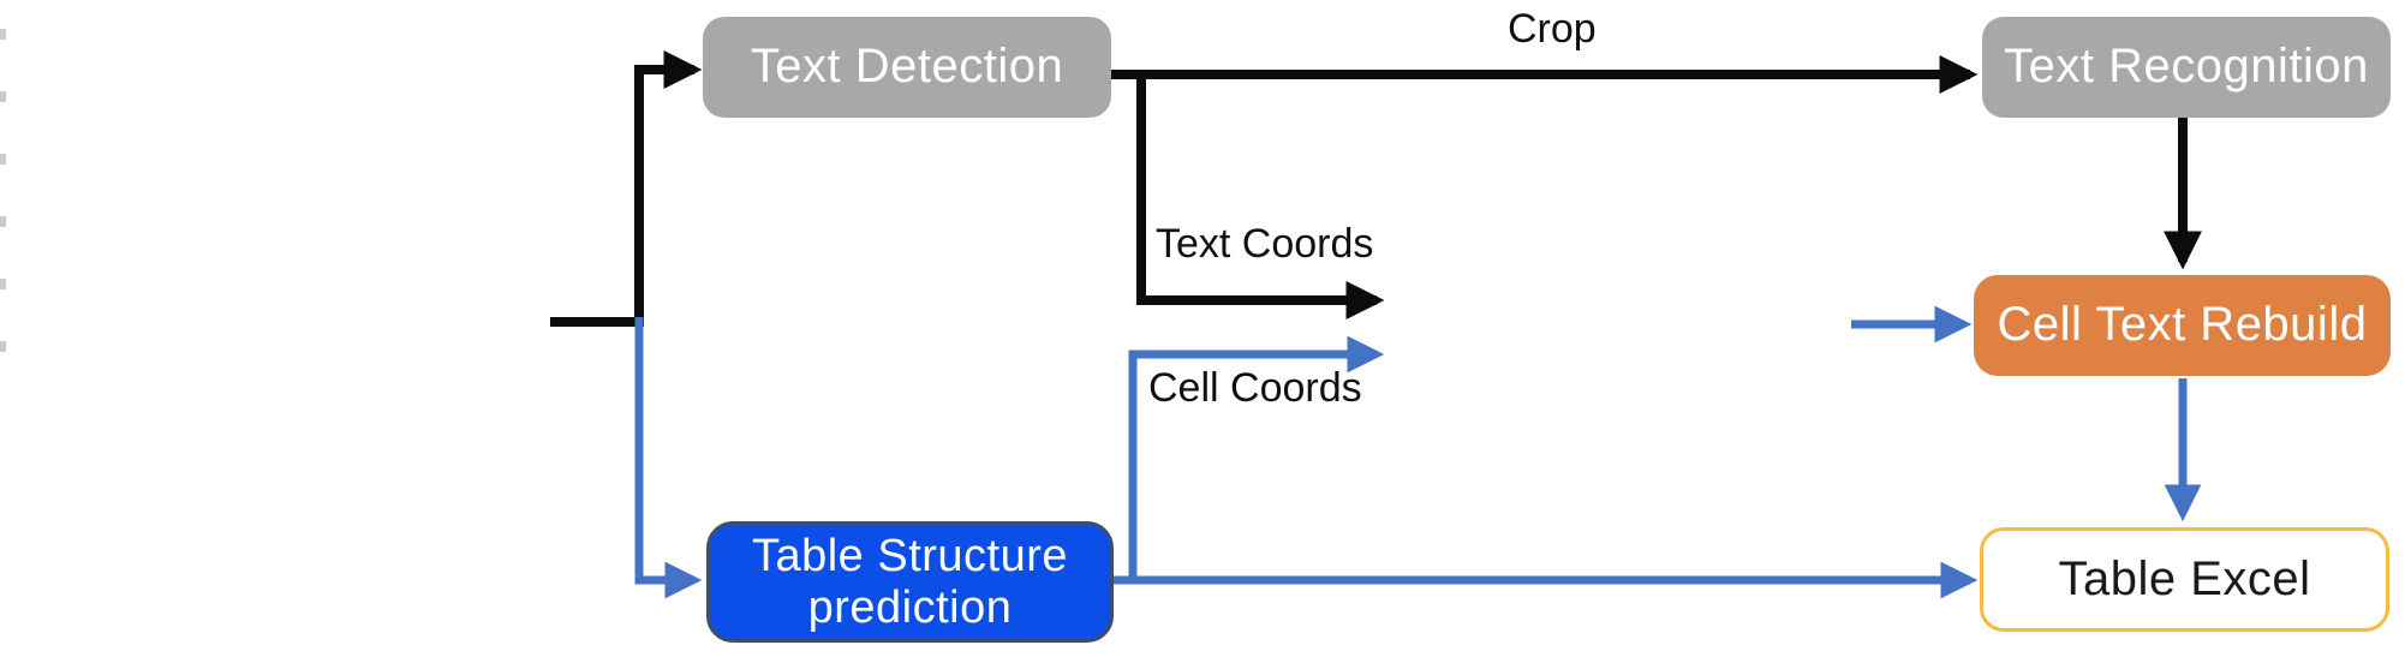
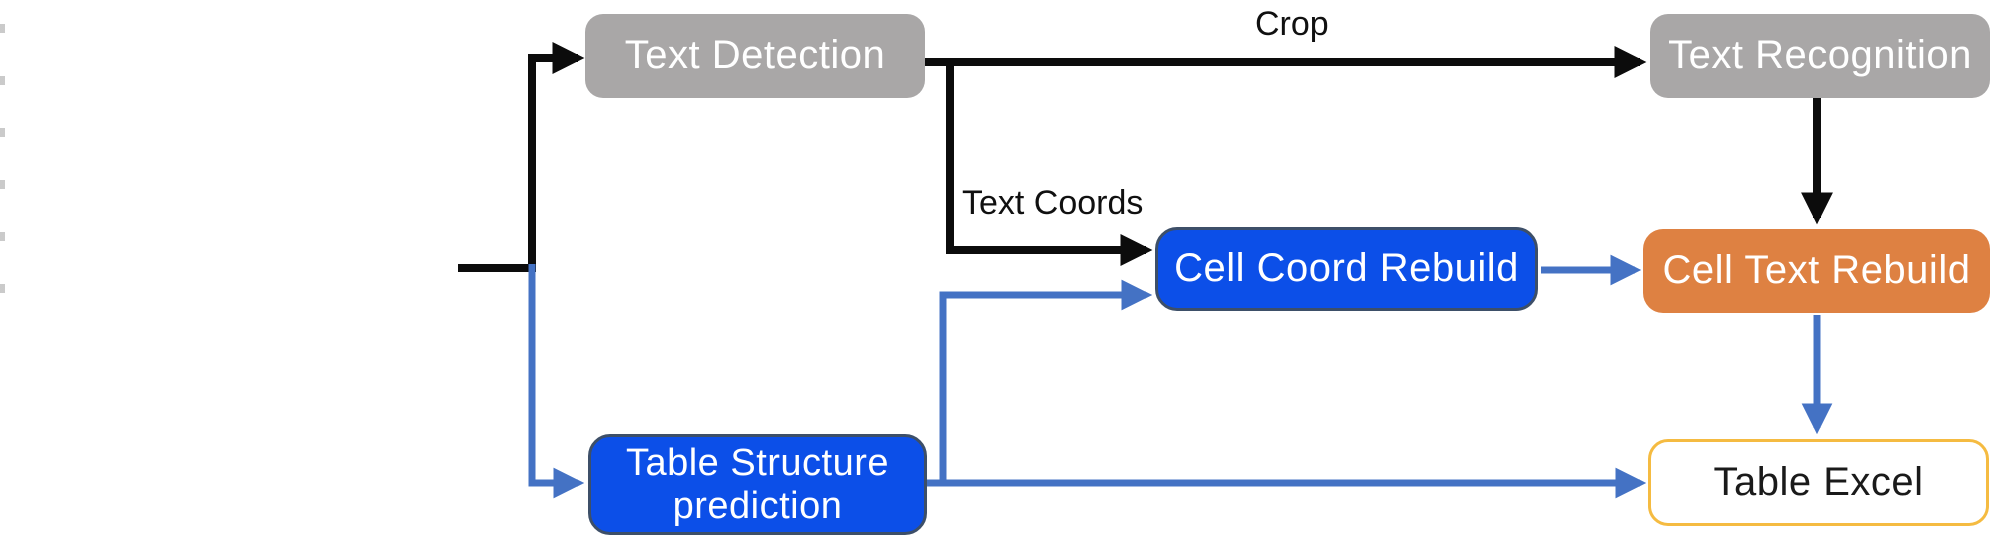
  Text Detection
  Text Recognition
+ Cell Coord Rebuild
  Cell Text Rebuild
  Table Structure prediction
  Table Excel
  Crop
  Text Coords
- Cell Coords
